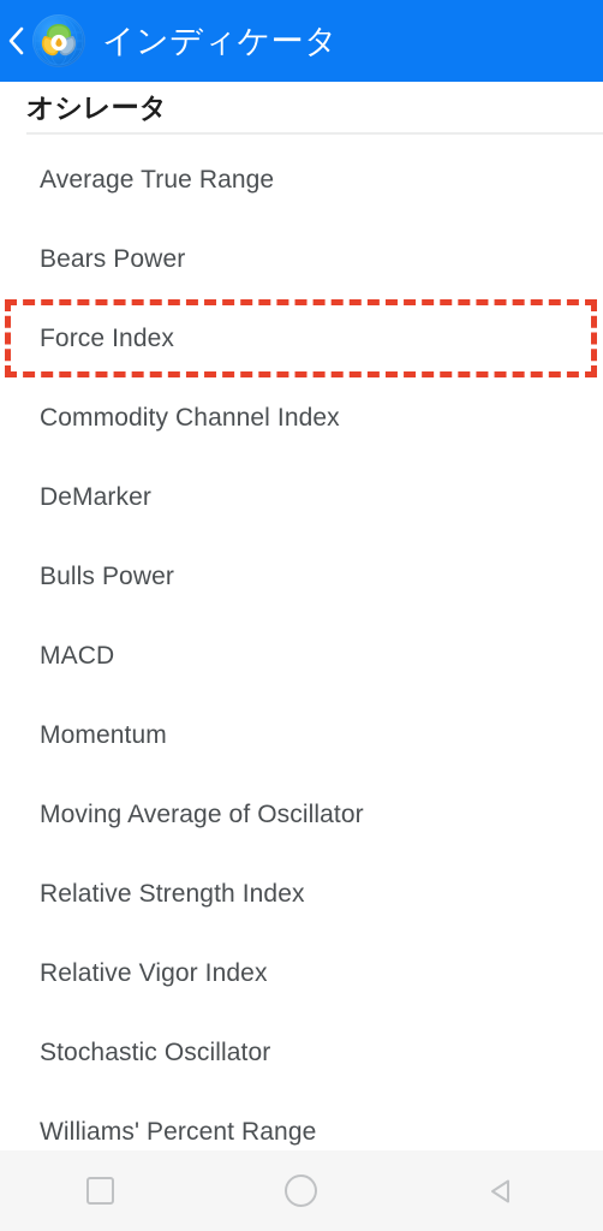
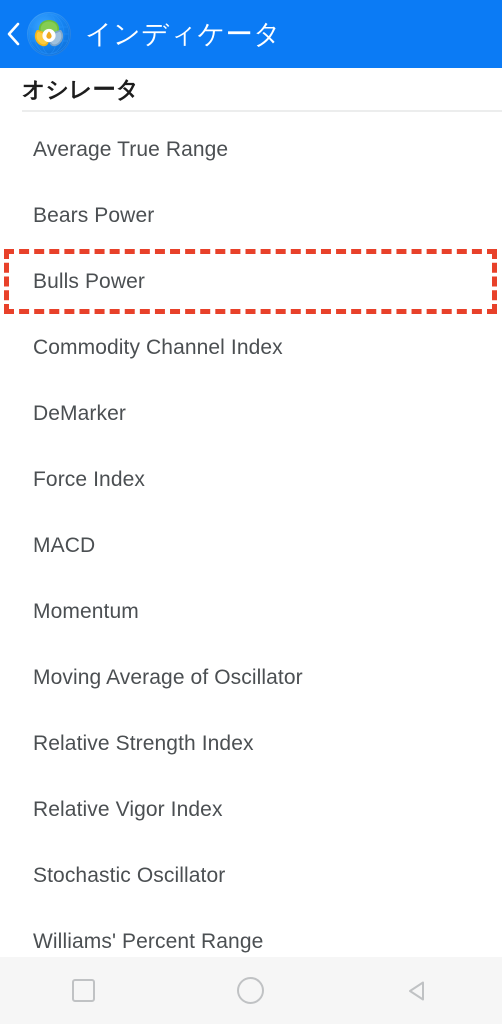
  インディケータ
  オシレータ
  Average True Range
  Bears Power
- Force Index
+ Bulls Power
  Commodity Channel Index
  DeMarker
- Bulls Power
+ Force Index
  MACD
  Momentum
  Moving Average of Oscillator
  Relative Strength Index
  Relative Vigor Index
  Stochastic Oscillator
  Williams' Percent Range
